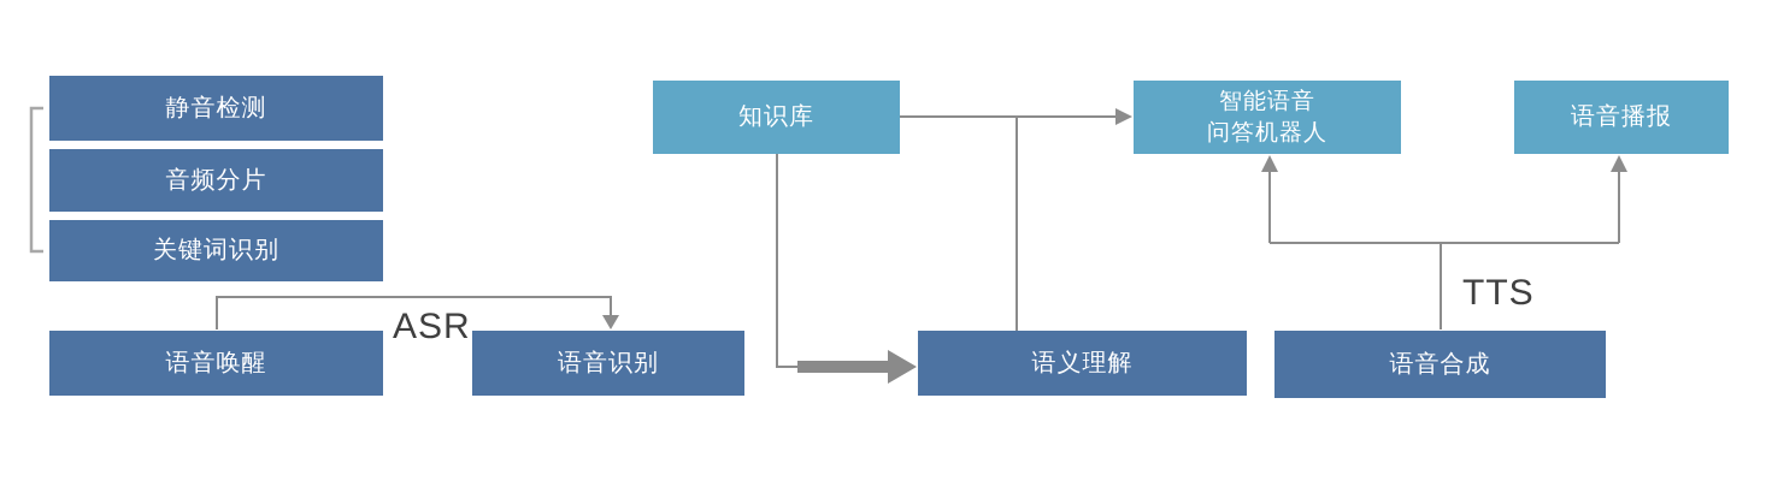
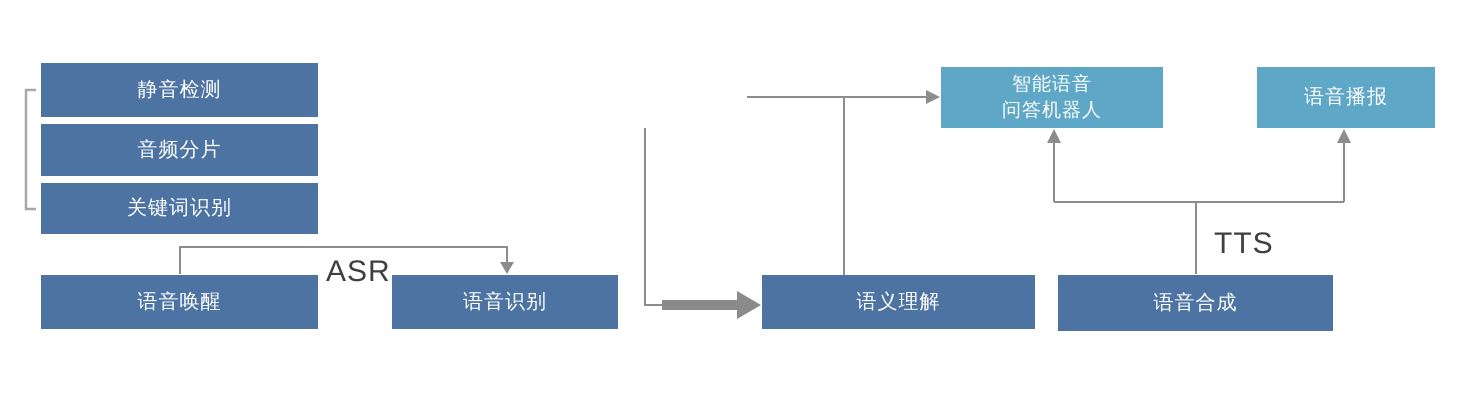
  静音检测
  音频分片
  关键词识别
  语音唤醒
  语音识别
- 知识库
  智能语音
  问答机器人
  语音播报
  语义理解
  语音合成
  ASR
  TTS
